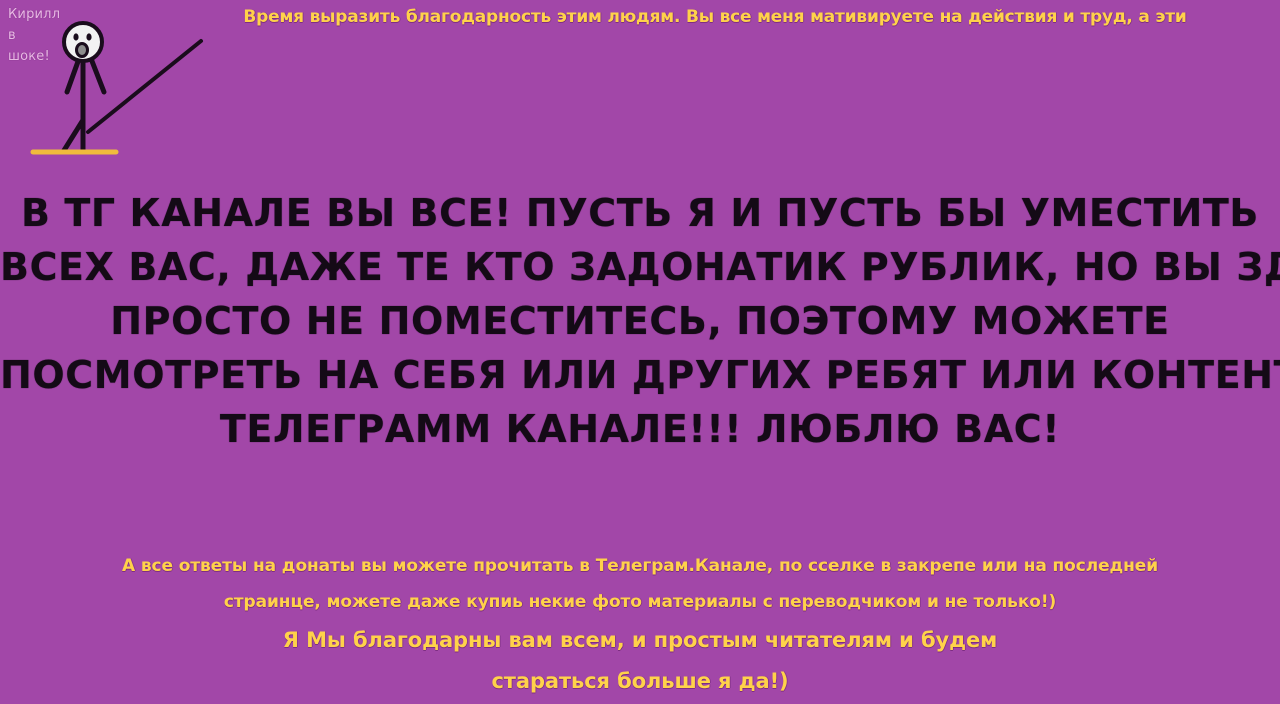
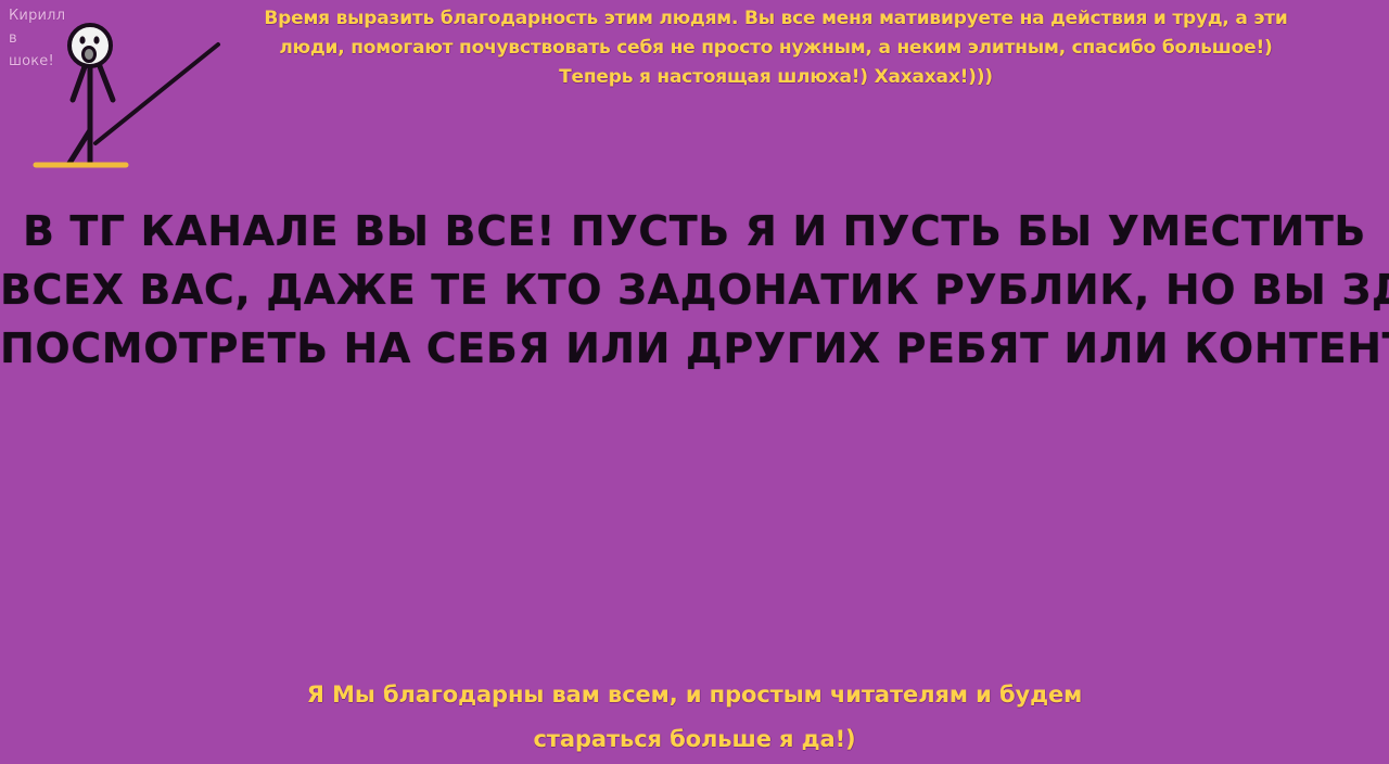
  Кирилл
  в
  шоке!
  Время выразить благодарность этим людям. Вы все меня мативируете на действия и труд, а эти
+ люди, помогают почувствовать себя не просто нужным, а неким элитным, спасибо большое!)
+ Теперь я настоящая шлюха!) Хахахах!)))
  В ТГ КАНАЛЕ ВЫ ВСЕ! ПУСТЬ Я И ПУСТЬ БЫ УМЕСТИТЬ
  ВСЕХ ВАС, ДАЖЕ ТЕ КТО ЗАДОНАТИК РУБЛИК, НО ВЫ З
- ПРОСТО НЕ ПОМЕСТИТЕСЬ, ПОЭТОМУ МОЖЕТЕ
  ПОСМОТРЕТЬ НА СЕБЯ ИЛИ ДРУГИХ РЕБЯТ ИЛИ КОНТЕН
- ТЕЛЕГРАММ КАНАЛЕ!!! ЛЮБЛЮ ВАС!
- А все ответы на донаты вы можете прочитать в Телеграм.Канале, по сселке в закрепе или на последней
- страинце, можете даже купиь некие фото материалы с переводчиком и не только!)
  Я Мы благодарны вам всем, и простым читателям и будем
  стараться больше я да!)
